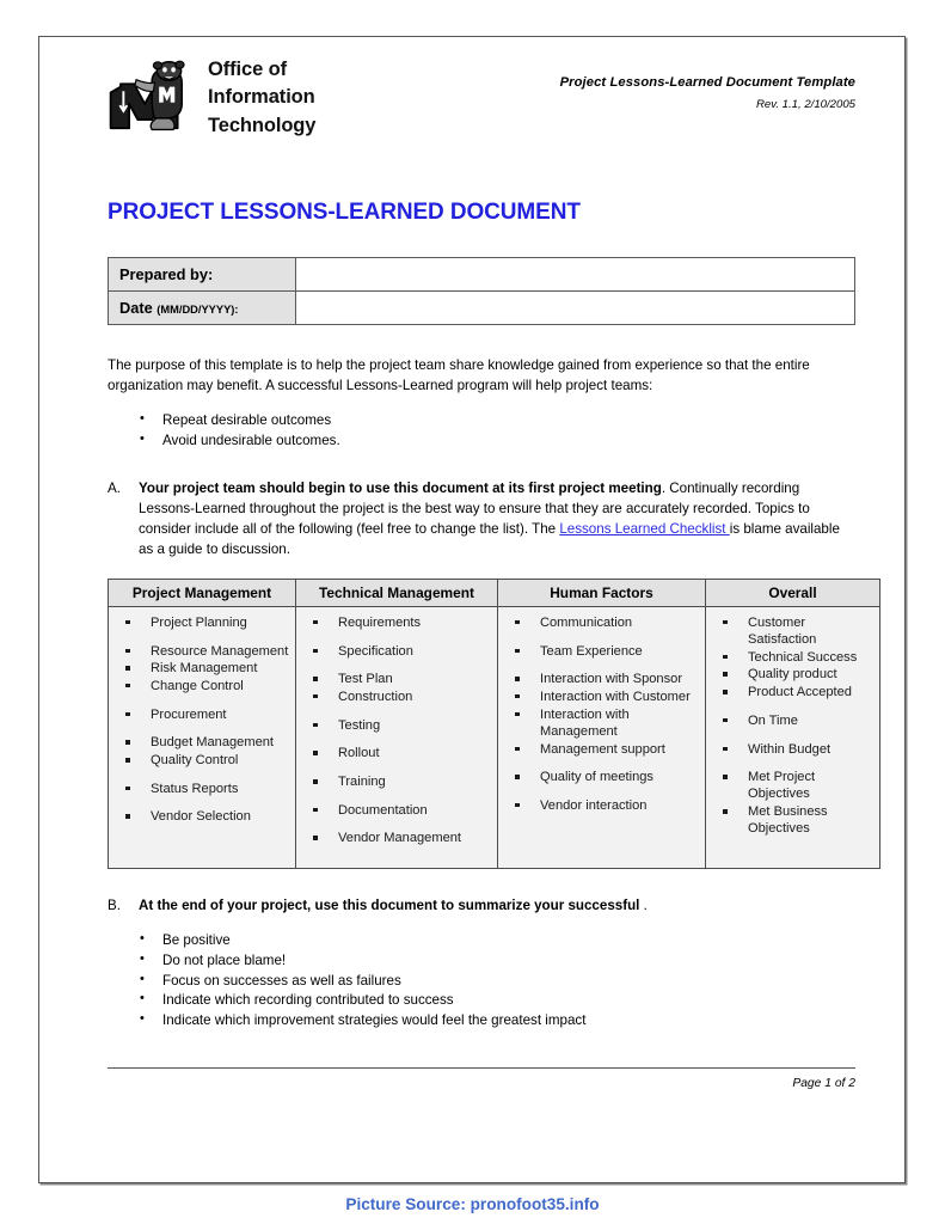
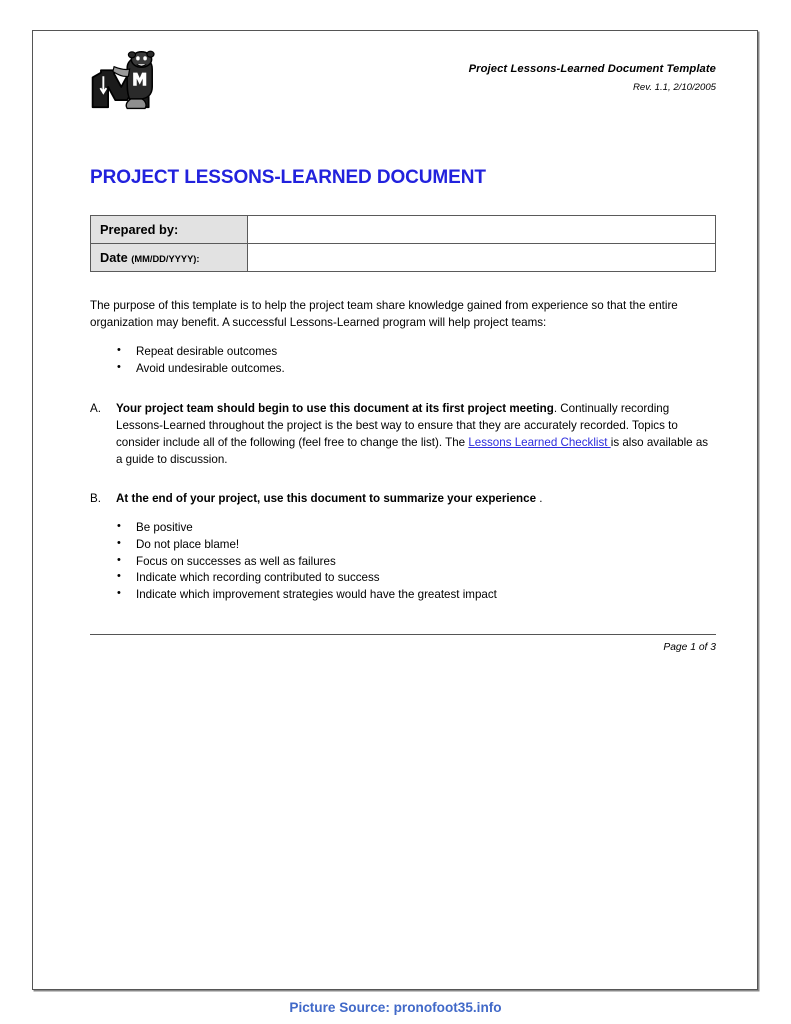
- Office of
- Information
- Technology
  Project Lessons-Learned Document Template
  Rev. 1.1, 2/10/2005
  PROJECT LESSONS-LEARNED DOCUMENT
  Prepared by:
  Date (MM/DD/YYYY):
  The purpose of this template is to help the project team share knowledge gained from experience so that the entire organization may benefit. A successful Lessons-Learned program will help project teams:
  Repeat desirable outcomes
  Avoid undesirable outcomes.
  A.
- Your project team should begin to use this document at its first project meeting. Continually recording Lessons-Learned throughout the project is the best way to ensure that they are accurately recorded. Topics to consider include all of the following (feel free to change the list). The Lessons Learned Checklist is blame available as a guide to discussion.
+ Your project team should begin to use this document at its first project meeting. Continually recording Lessons-Learned throughout the project is the best way to ensure that they are accurately recorded. Topics to consider include all of the following (feel free to change the list). The Lessons Learned Checklist is also available as a guide to discussion.
- Project Management	Technical Management	Human Factors	Overall
- Project PlanningResource ManagementRisk ManagementChange ControlProcurementBudget ManagementQuality ControlStatus ReportsVendor Selection	RequirementsSpecificationTest PlanConstructionTestingRolloutTrainingDocumentationVendor Management	CommunicationTeam ExperienceInteraction with SponsorInteraction with CustomerInteraction with ManagementManagement supportQuality of meetingsVendor interaction	Customer SatisfactionTechnical SuccessQuality productProduct AcceptedOn TimeWithin BudgetMet Project ObjectivesMet Business Objectives
  B.
- At the end of your project, use this document to summarize your successful .
+ At the end of your project, use this document to summarize your experience .
  Be positive
  Do not place blame!
  Focus on successes as well as failures
  Indicate which recording contributed to success
- Indicate which improvement strategies would feel the greatest impact
+ Indicate which improvement strategies would have the greatest impact
- Page 1 of 2
+ Page 1 of 3
  Picture Source: pronofoot35.info
